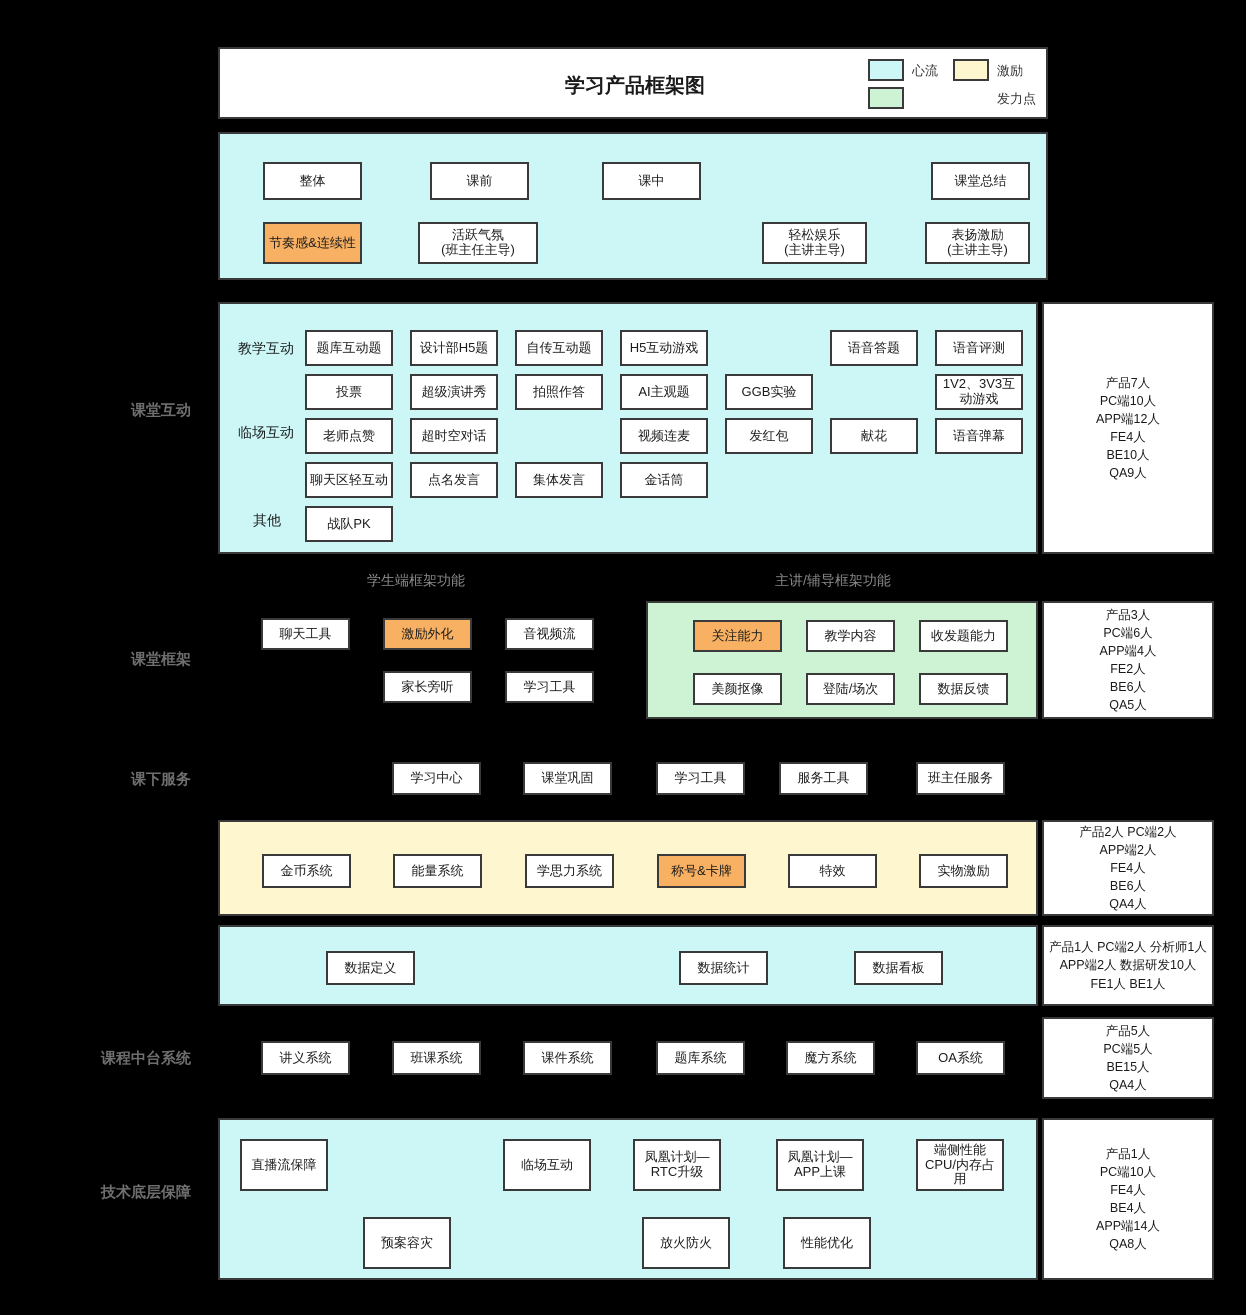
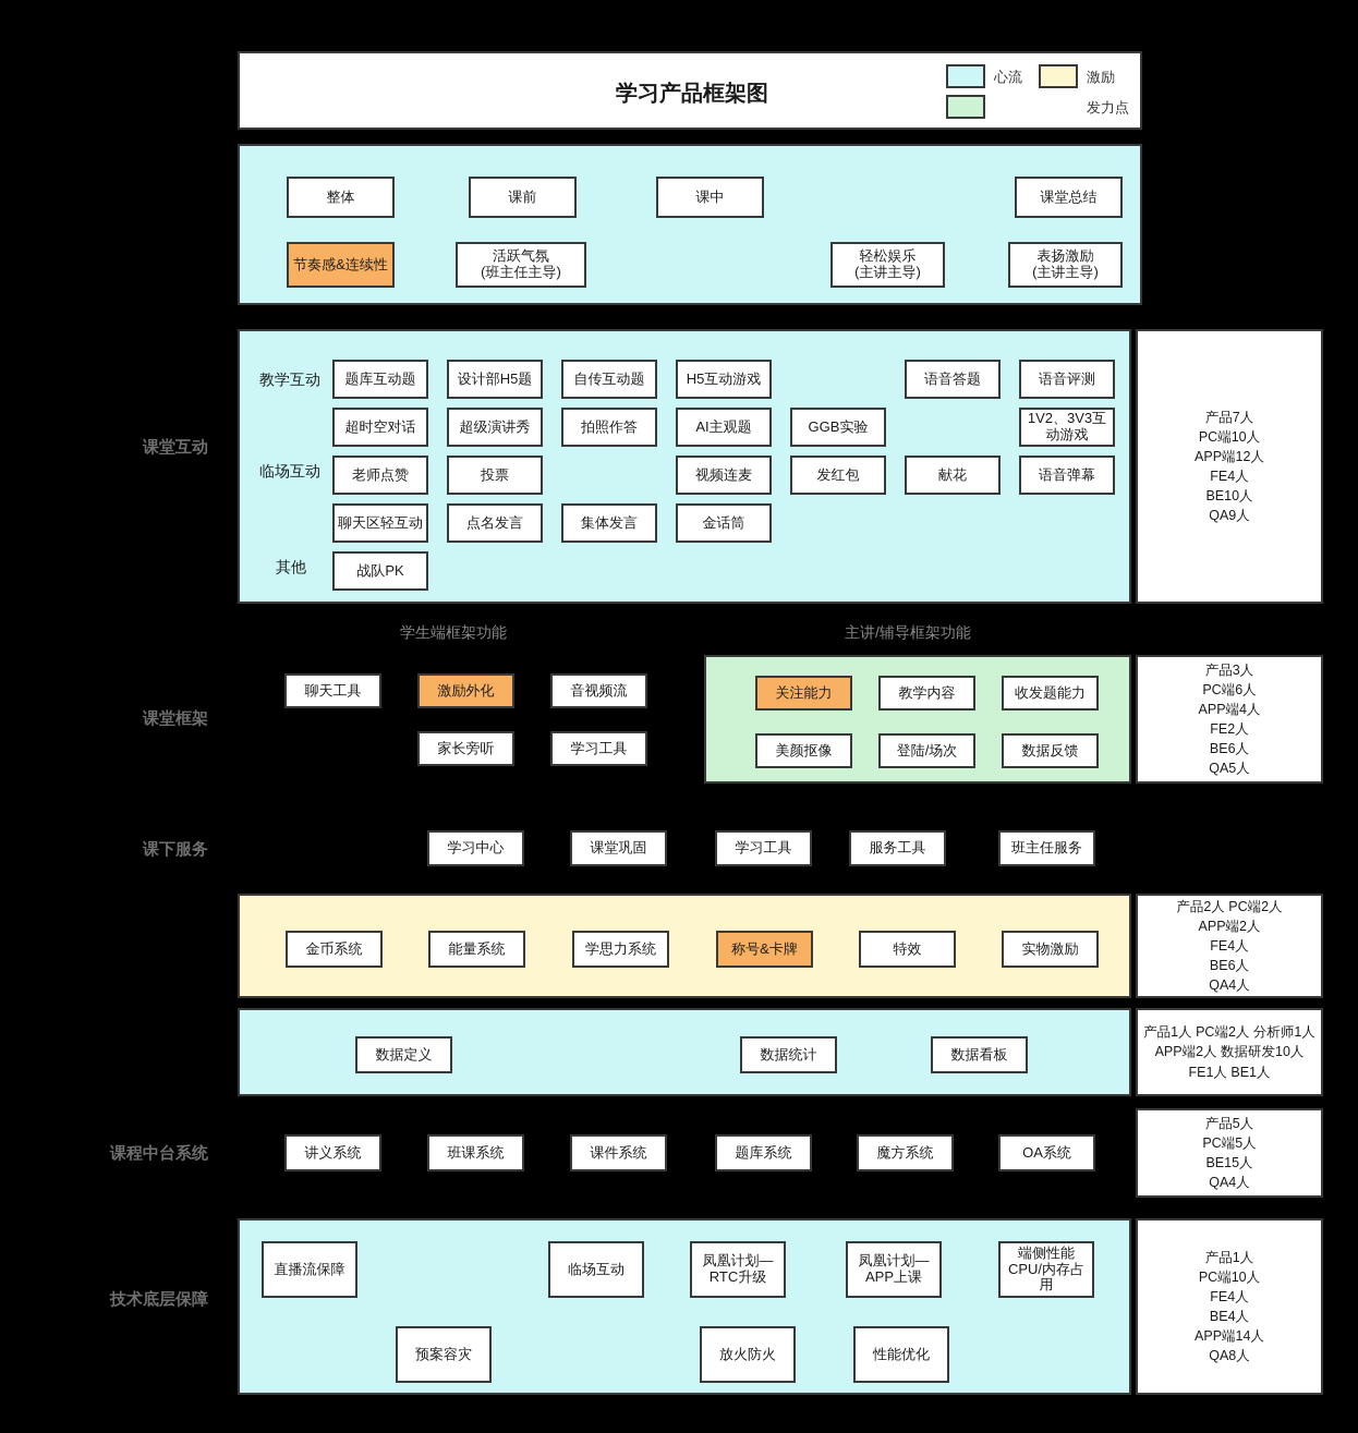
  学习产品框架图
  心流
  激励
  发力点
  整体
  课前
  课中
  课堂总结
  节奏感&连续性
  活跃气氛
  (班主任主导)
  轻松娱乐
  (主讲主导)
  表扬激励
  (主讲主导)
  课堂互动
  教学互动
  临场互动
  其他
  题库互动题
  设计部H5题
  自传互动题
  H5互动游戏
  语音答题
  语音评测
- 投票
+ 超时空对话
  超级演讲秀
  拍照作答
  AI主观题
  GGB实验
  1V2、3V3互动游戏
  老师点赞
- 超时空对话
+ 投票
  视频连麦
  发红包
  献花
  语音弹幕
  聊天区轻互动
  点名发言
  集体发言
  金话筒
  战队PK
  产品7人
  PC端10人
  APP端12人
  FE4人
  BE10人
  QA9人
  学生端框架功能
  主讲/辅导框架功能
  课堂框架
  聊天工具
  激励外化
  音视频流
  家长旁听
  学习工具
  关注能力
  教学内容
  收发题能力
  美颜抠像
  登陆/场次
  数据反馈
  产品3人
  PC端6人
  APP端4人
  FE2人
  BE6人
  QA5人
  课下服务
  学习中心
  课堂巩固
  学习工具
  服务工具
  班主任服务
  金币系统
  能量系统
  学思力系统
  称号&卡牌
  特效
  实物激励
  产品2人 PC端2人
  APP端2人
  FE4人
  BE6人
  QA4人
  数据定义
  数据统计
  数据看板
  产品1人 PC端2人 分析师1人 APP端2人 数据研发10人 FE1人 BE1人
  课程中台系统
  讲义系统
  班课系统
  课件系统
  题库系统
  魔方系统
  OA系统
  产品5人
  PC端5人
  BE15人
  QA4人
  技术底层保障
  直播流保障
  临场互动
  凤凰计划—RTC升级
  凤凰计划—APP上课
  端侧性能CPU/内存占用
  预案容灾
  放火防火
  性能优化
  产品1人
  PC端10人
  FE4人
  BE4人
  APP端14人
  QA8人
